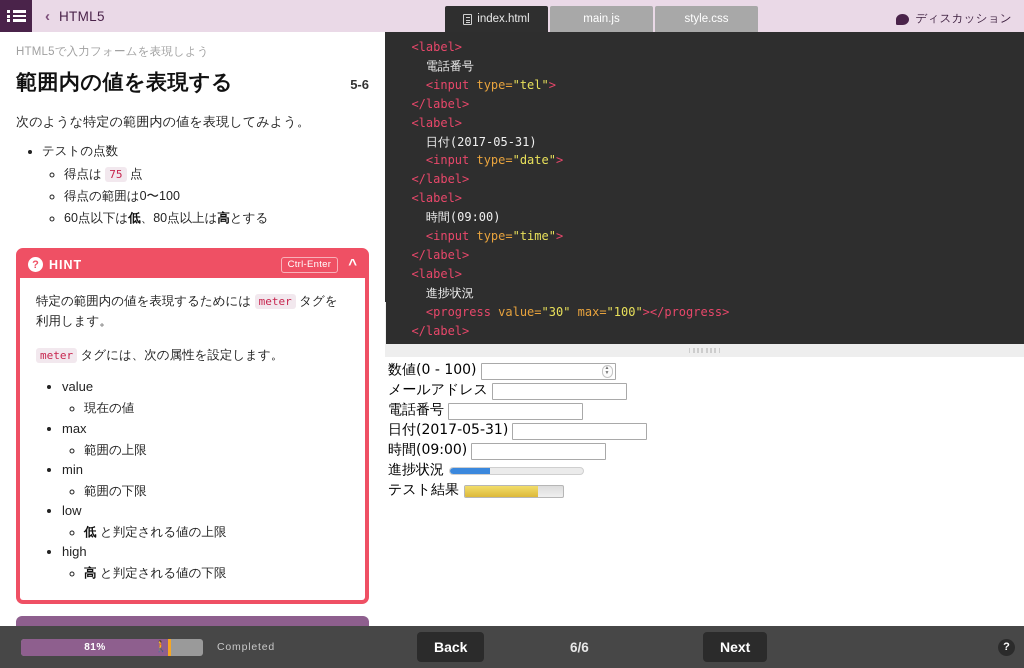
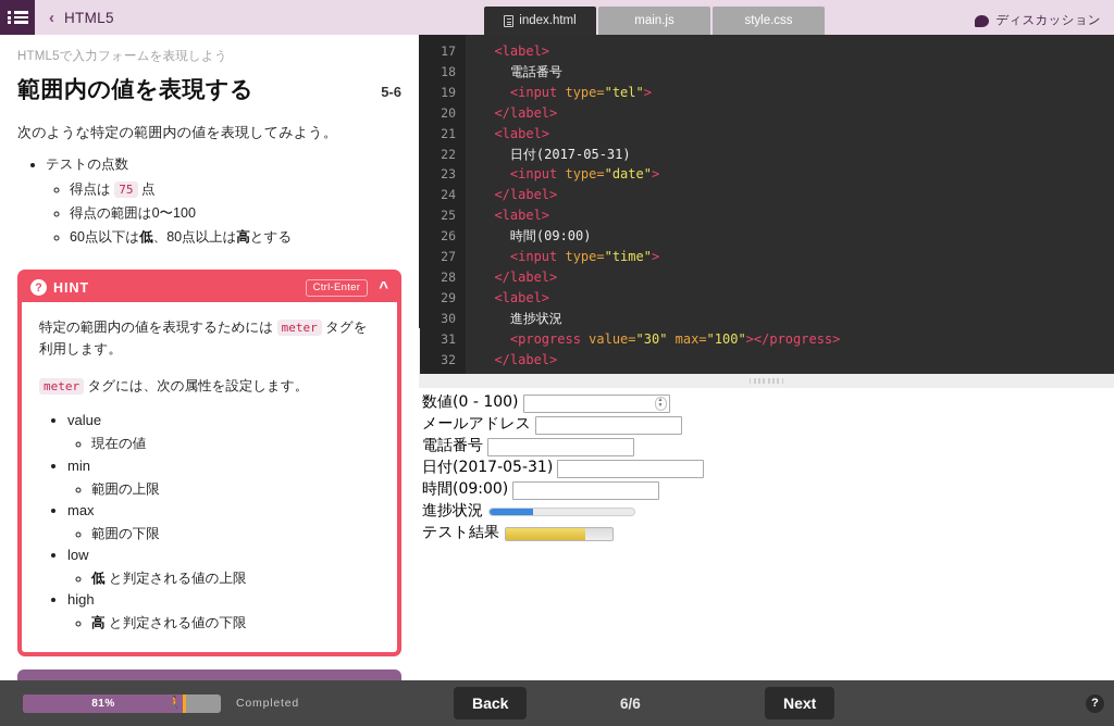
  ‹
  HTML5
  HTML5で入力フォームを表現しよう
  範囲内の値を表現する
  5-6
  次のような特定の範囲内の値を表現してみよう。
  テストの点数
  得点は 75 点
  得点の範囲は0〜100
  60点以下は低、80点以上は高とする
  ?
  HINT
  Ctrl-Enter
  ^
  特定の範囲内の値を表現するためには meter タグを利用します。
  meter タグには、次の属性を設定します。
  value
  現在の値
- max
+ min
  範囲の上限
- min
+ max
  範囲の下限
  low
  低 と判定される値の上限
  high
  高 と判定される値の下限
  index.html
  main.js
  style.css
  ディスカッション
+ 17
+ 18
+ 19
+ 20
+ 21
+ 22
+ 23
+ 24
+ 25
+ 26
+ 27
+ 28
+ 29
+ 30
+ 31
+ 32
  <label>
  電話番号
  <input type="tel">
  </label>
  <label>
  日付(2017-05-31)
  <input type="date">
  </label>
  <label>
  時間(09:00)
  <input type="time">
  </label>
  <label>
  進捗状況
  <progress value="30" max="100"></progress>
  </label>
  数値(0 - 100)
  メールアドレス
  電話番号
  日付(2017-05-31)
  時間(09:00)
  進捗状況
  テスト結果
  81%
  🚶
  Completed
  Back
  6/6
  Next
  ?
